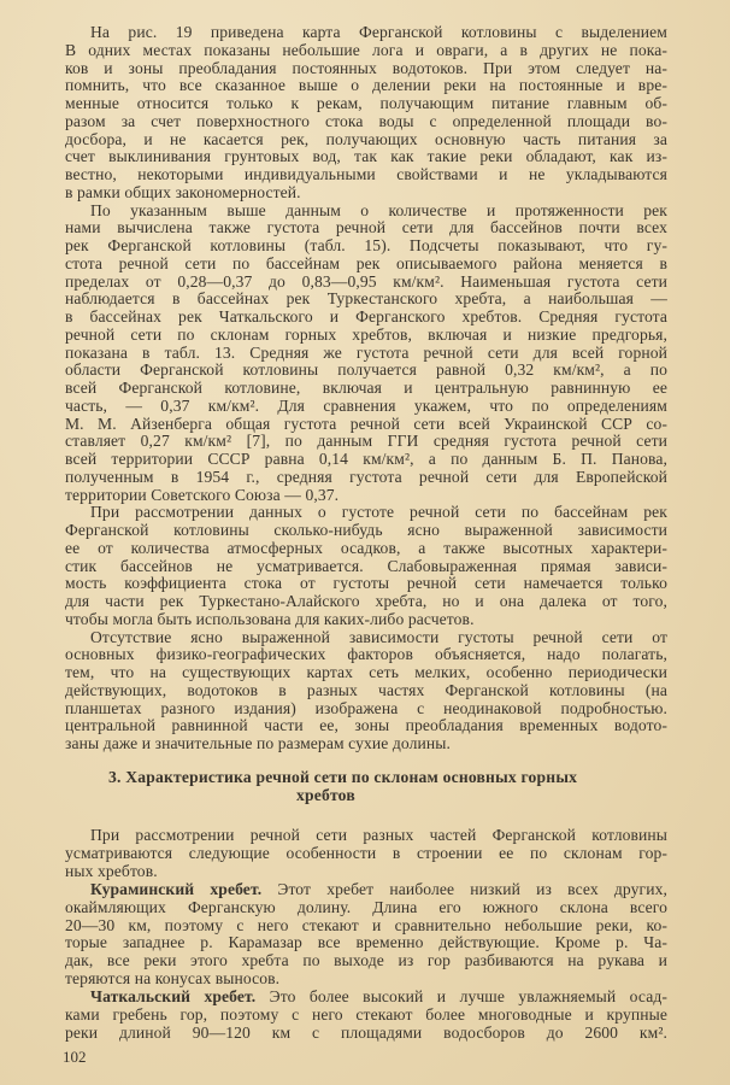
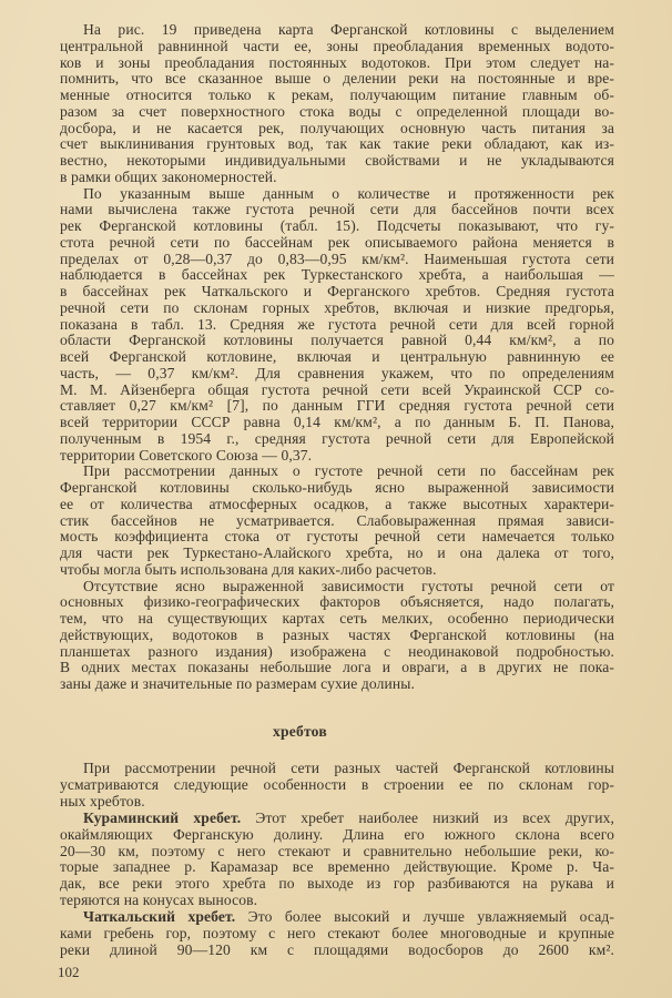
  На рис. 19 приведена карта Ферганской котловины с выделением
- В одних местах показаны небольшие лога и овраги, а в других не пока-
+ центральной равнинной части ее, зоны преобладания временных водото-
  ков и зоны преобладания постоянных водотоков. При этом следует на-
  помнить, что все сказанное выше о делении реки на постоянные и вре-
  менные относится только к рекам, получающим питание главным об-
  разом за счет поверхностного стока воды с определенной площади во-
  досбора, и не касается рек, получающих основную часть питания за
  счет выклинивания грунтовых вод, так как такие реки обладают, как из-
  вестно, некоторыми индивидуальными свойствами и не укладываются
  в рамки общих закономерностей.
  По указанным выше данным о количестве и протяженности рек
  нами вычислена также густота речной сети для бассейнов почти всех
  рек Ферганской котловины (табл. 15). Подсчеты показывают, что гу-
  стота речной сети по бассейнам рек описываемого района меняется в
  пределах от 0,28—0,37 до 0,83—0,95 км/км². Наименьшая густота сети
  наблюдается в бассейнах рек Туркестанского хребта, а наибольшая —
  в бассейнах рек Чаткальского и Ферганского хребтов. Средняя густота
  речной сети по склонам горных хребтов, включая и низкие предгорья,
  показана в табл. 13. Средняя же густота речной сети для всей горной
- области Ферганской котловины получается равной 0,32 км/км², а по
+ области Ферганской котловины получается равной 0,44 км/км², а по
  всей Ферганской котловине, включая и центральную равнинную ее
  часть, — 0,37 км/км². Для сравнения укажем, что по определениям
  М. М. Айзенберга общая густота речной сети всей Украинской ССР со-
  ставляет 0,27 км/км² [7], по данным ГГИ средняя густота речной сети
  всей территории СССР равна 0,14 км/км², а по данным Б. П. Панова,
  полученным в 1954 г., средняя густота речной сети для Европейской
  территории Советского Союза — 0,37.
  При рассмотрении данных о густоте речной сети по бассейнам рек
  Ферганской котловины сколько-нибудь ясно выраженной зависимости
  ее от количества атмосферных осадков, а также высотных характери-
  стик бассейнов не усматривается. Слабовыраженная прямая зависи-
  мость коэффициента стока от густоты речной сети намечается только
  для части рек Туркестано-Алайского хребта, но и она далека от того,
  чтобы могла быть использована для каких-либо расчетов.
  Отсутствие ясно выраженной зависимости густоты речной сети от
  основных физико-географических факторов объясняется, надо полагать,
  тем, что на существующих картах сеть мелких, особенно периодически
  действующих, водотоков в разных частях Ферганской котловины (на
  планшетах разного издания) изображена с неодинаковой подробностью.
- центральной равнинной части ее, зоны преобладания временных водото-
+ В одних местах показаны небольшие лога и овраги, а в других не пока-
  заны даже и значительные по размерам сухие долины.
- 3. Характеристика речной сети по склонам основных горных
  хребтов
  При рассмотрении речной сети разных частей Ферганской котловины
  усматриваются следующие особенности в строении ее по склонам гор-
  ных хребтов.
  Кураминский хребет. Этот хребет наиболее низкий из всех других,
  окаймляющих Ферганскую долину. Длина его южного склона всего
  20—30 км, поэтому с него стекают и сравнительно небольшие реки, ко-
  торые западнее р. Карамазар все временно действующие. Кроме р. Ча-
  дак, все реки этого хребта по выходе из гор разбиваются на рукава и
  теряются на конусах выносов.
  Чаткальский хребет. Это более высокий и лучше увлажняемый осад-
  ками гребень гор, поэтому с него стекают более многоводные и крупные
  реки длиной 90—120 км с площадями водосборов до 2600 км².
  102
